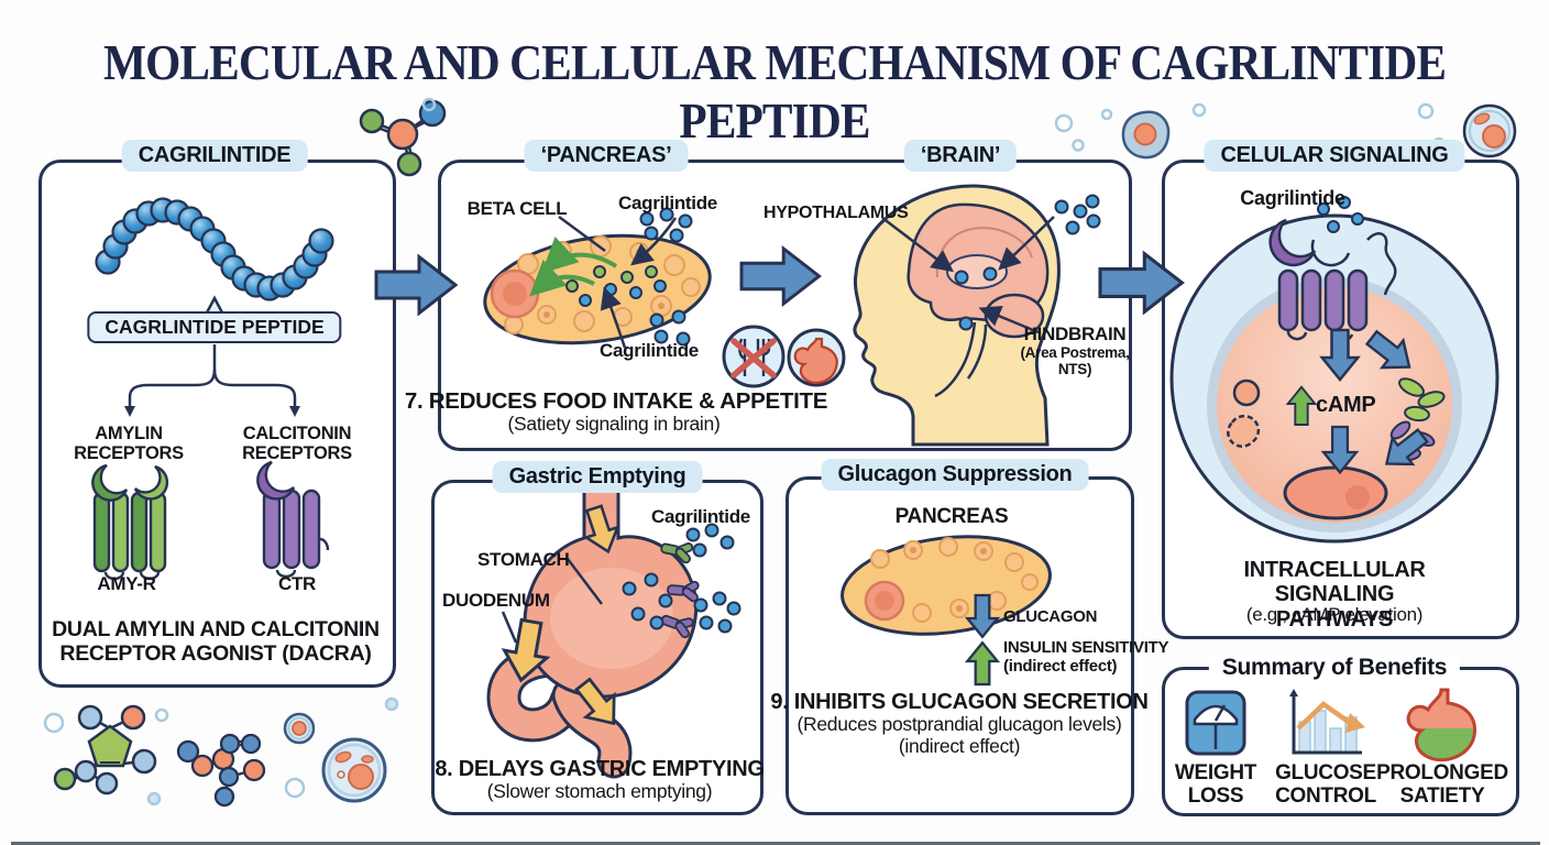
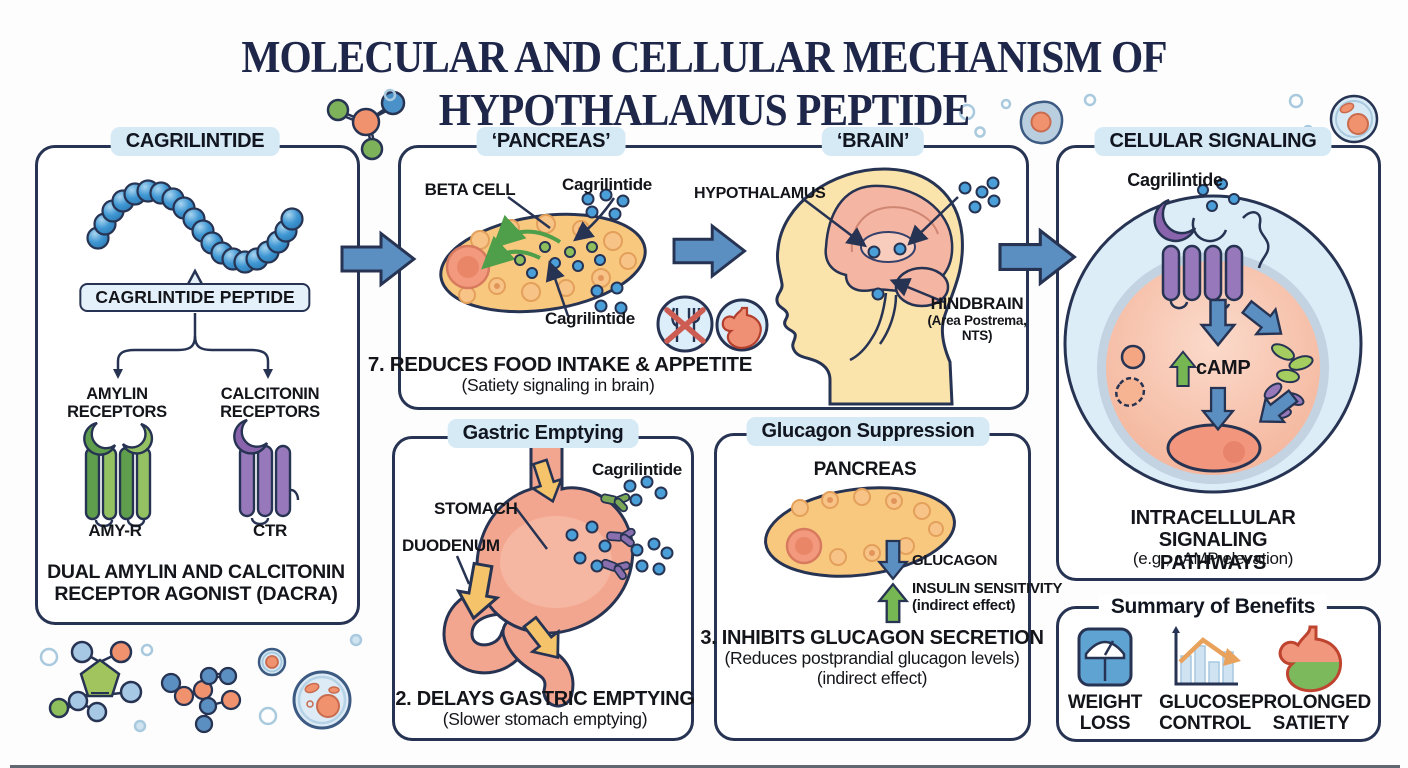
- MOLECULAR AND CELLULAR MECHANISM OF CAGRLINTIDE PEPTIDE
+ MOLECULAR AND CELLULAR MECHANISM OF HYPOTHALAMUS PEPTIDE
  CAGRILINTIDE
  ‘PANCREAS’
  ‘BRAIN’
  CELULAR SIGNALING
  Gastric Emptying
  Glucagon Suppression
  Summary of Benefits
  CAGRLINTIDE PEPTIDE
  AMYLIN
  RECEPTORS
  CALCITONIN
  RECEPTORS
  AMY-R
  CTR
  DUAL AMYLIN AND CALCITONIN
  RECEPTOR AGONIST (DACRA)
  BETA CELL
  Cagrilintide
  Cagrilintide
  7. REDUCES FOOD INTAKE & APPETITE
  (Satiety signaling in brain)
  HYPOTHALAMUS
  HINDBRAIN
  (Area Postrema,
  NTS)
  Cagrilintide
  cAMP
  INTRACELLULAR
  SIGNALING PATHWAYS
  (e.g., cAMP elevation)
  Cagrilintide
  STOMACH
  DUODENUM
- 8. DELAYS GASTRIC EMPTYING
+ 2. DELAYS GASTRIC EMPTYING
  (Slower stomach emptying)
  PANCREAS
  GLUCAGON
  INSULIN SENSITIVITY
  (indirect effect)
- 9. INHIBITS GLUCAGON SECRETION
+ 3. INHIBITS GLUCAGON SECRETION
  (Reduces postprandial glucagon levels)
  (indirect effect)
  WEIGHT
  LOSS
  GLUCOSE
  CONTROL
  PROLONGED
  SATIETY
